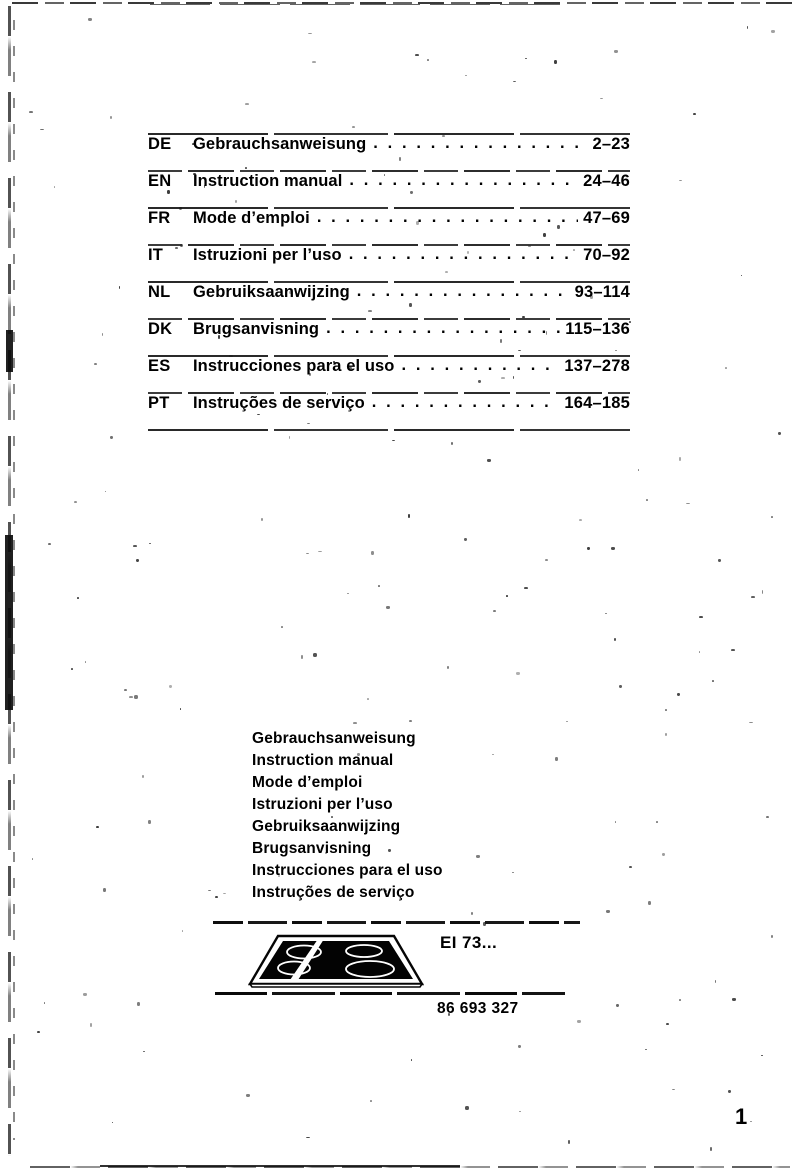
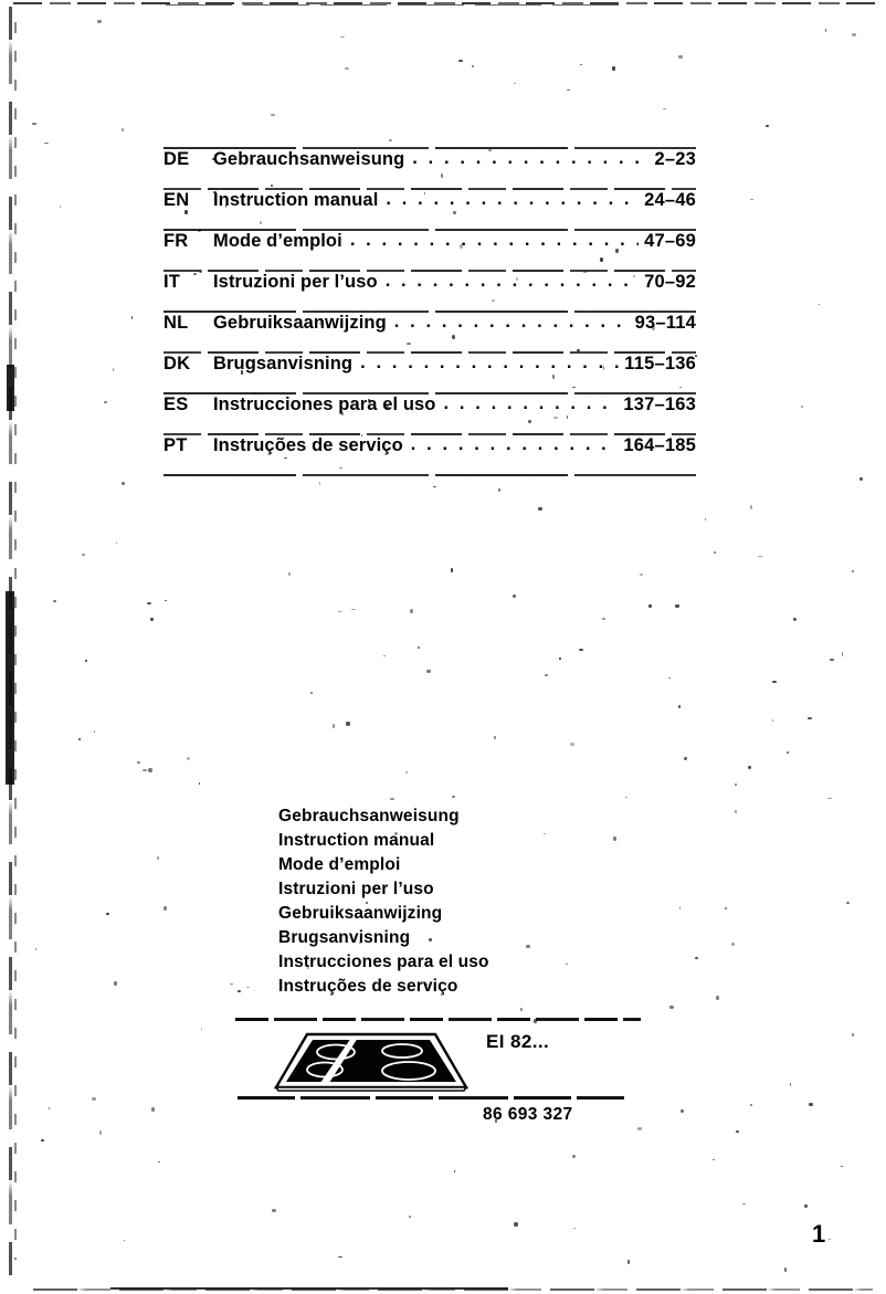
  DE
  Gebrauchsanweisung
  2–23
  EN
  Instruction manual
  24–46
  FR
  Mode d’emploi
  47–69
  IT
  Istruzioni per l’uso
  70–92
  NL
  Gebruiksaanwijzing
  93–114
  DK
  Brugsanvisning
  115–136
  ES
  Instrucciones para el uso
- 137–278
+ 137–163
  PT
  Instruções de serviço
  164–185
  Gebrauchsanweisung
  Instruction manual
  Mode d’emploi
  Istruzioni per l’uso
  Gebruiksaanwijzing
  Brugsanvisning
  Instrucciones para el uso
  Instruções de serviço
- EI 73...
+ EI 82...
  86 693 327
  1
